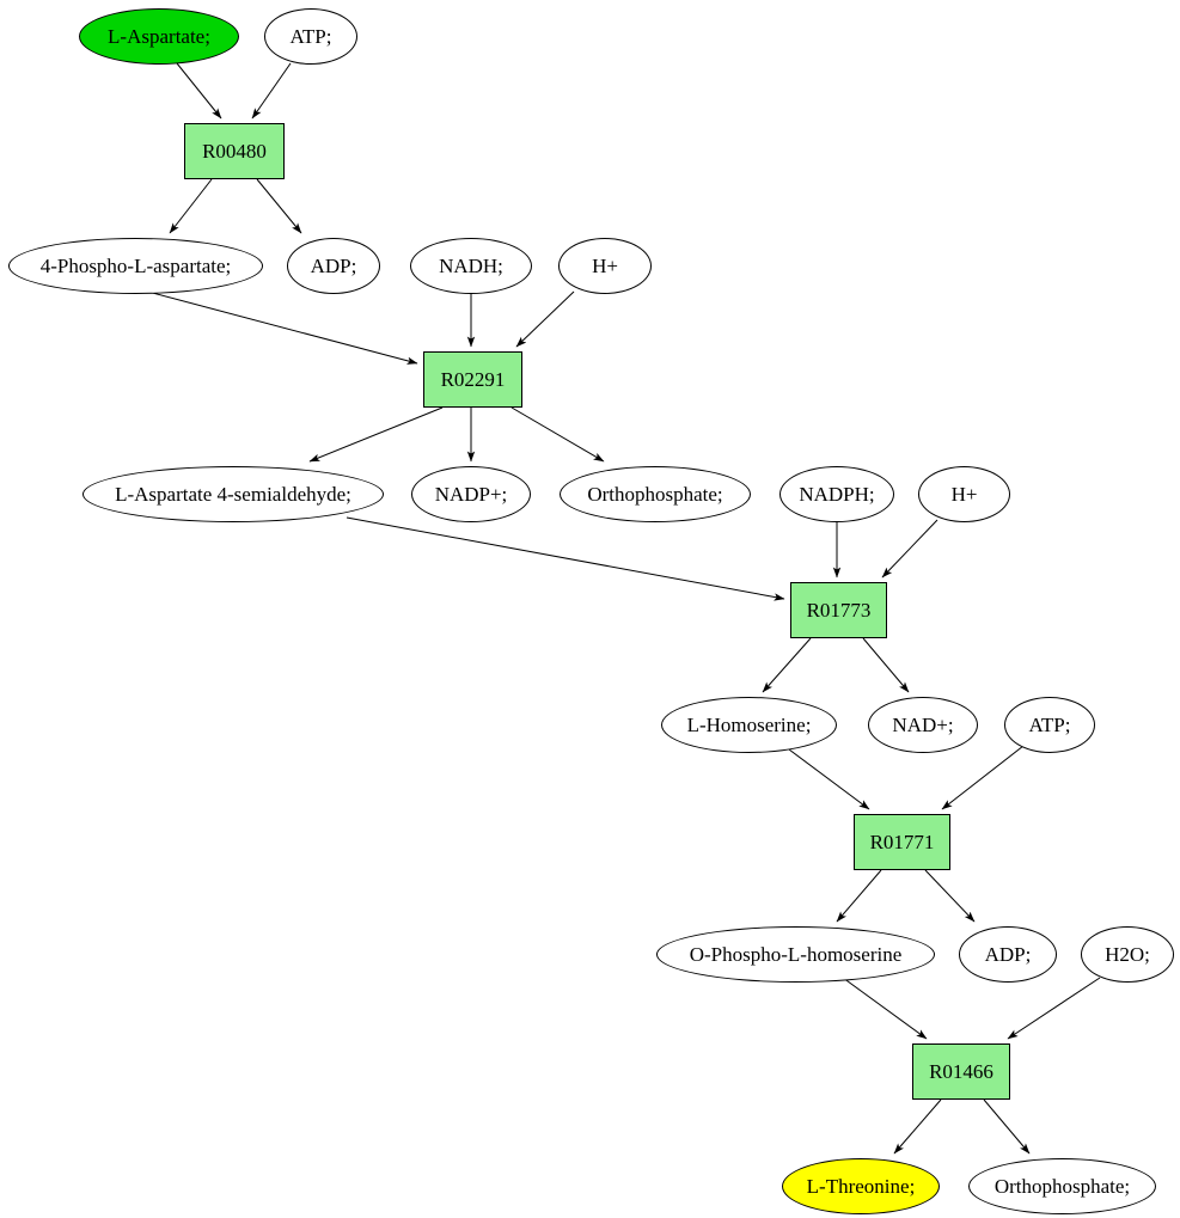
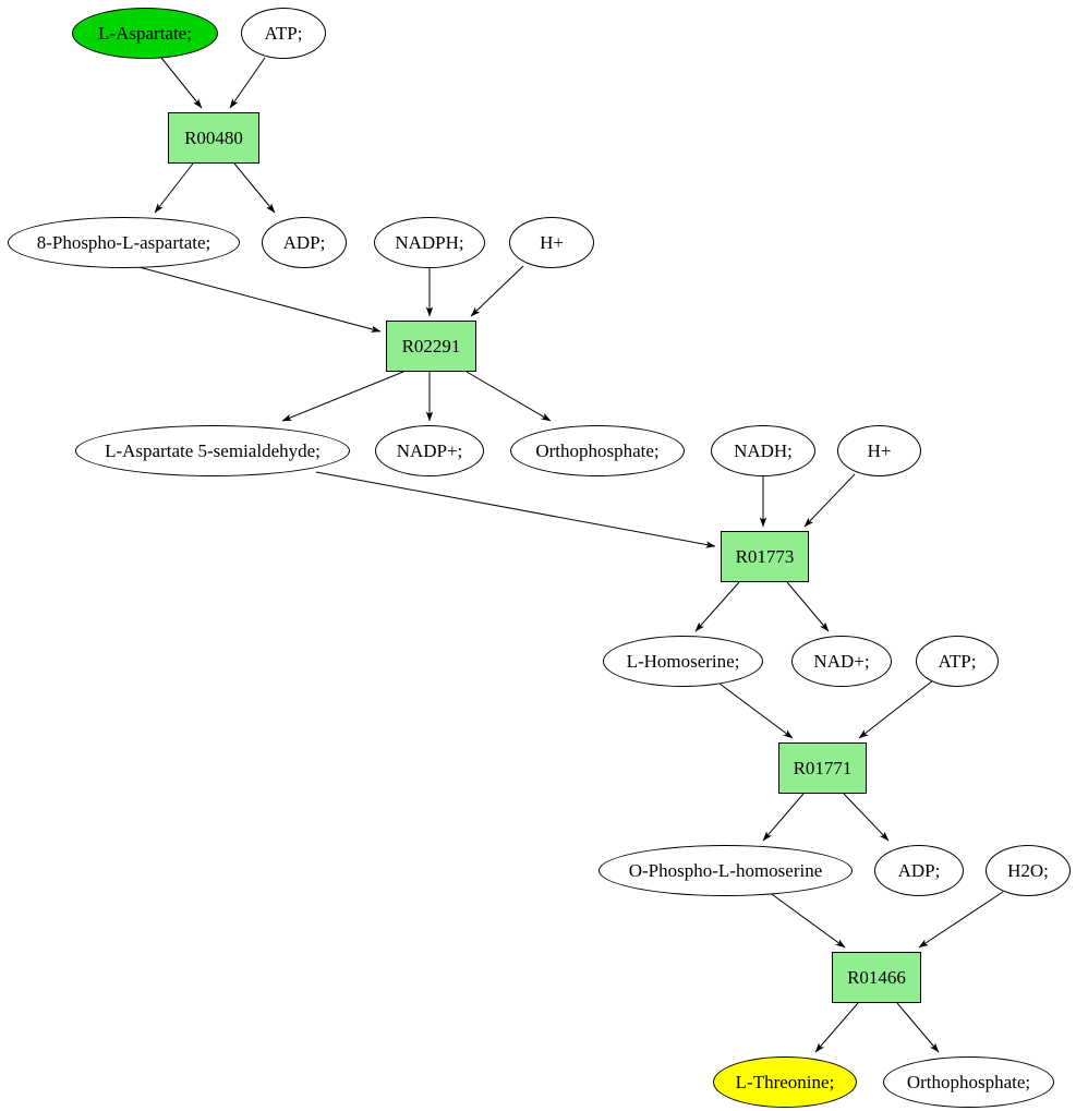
  L-Aspartate;
  ATP;
  R00480
- 4-Phospho-L-aspartate;
+ 8-Phospho-L-aspartate;
  ADP;
- NADH;
+ NADPH;
  H+
  R02291
- L-Aspartate 4-semialdehyde;
+ L-Aspartate 5-semialdehyde;
  NADP+;
  Orthophosphate;
- NADPH;
+ NADH;
  H+
  R01773
  L-Homoserine;
  NAD+;
  ATP;
  R01771
  O-Phospho-L-homoserine
  ADP;
  H2O;
  R01466
  L-Threonine;
  Orthophosphate;
